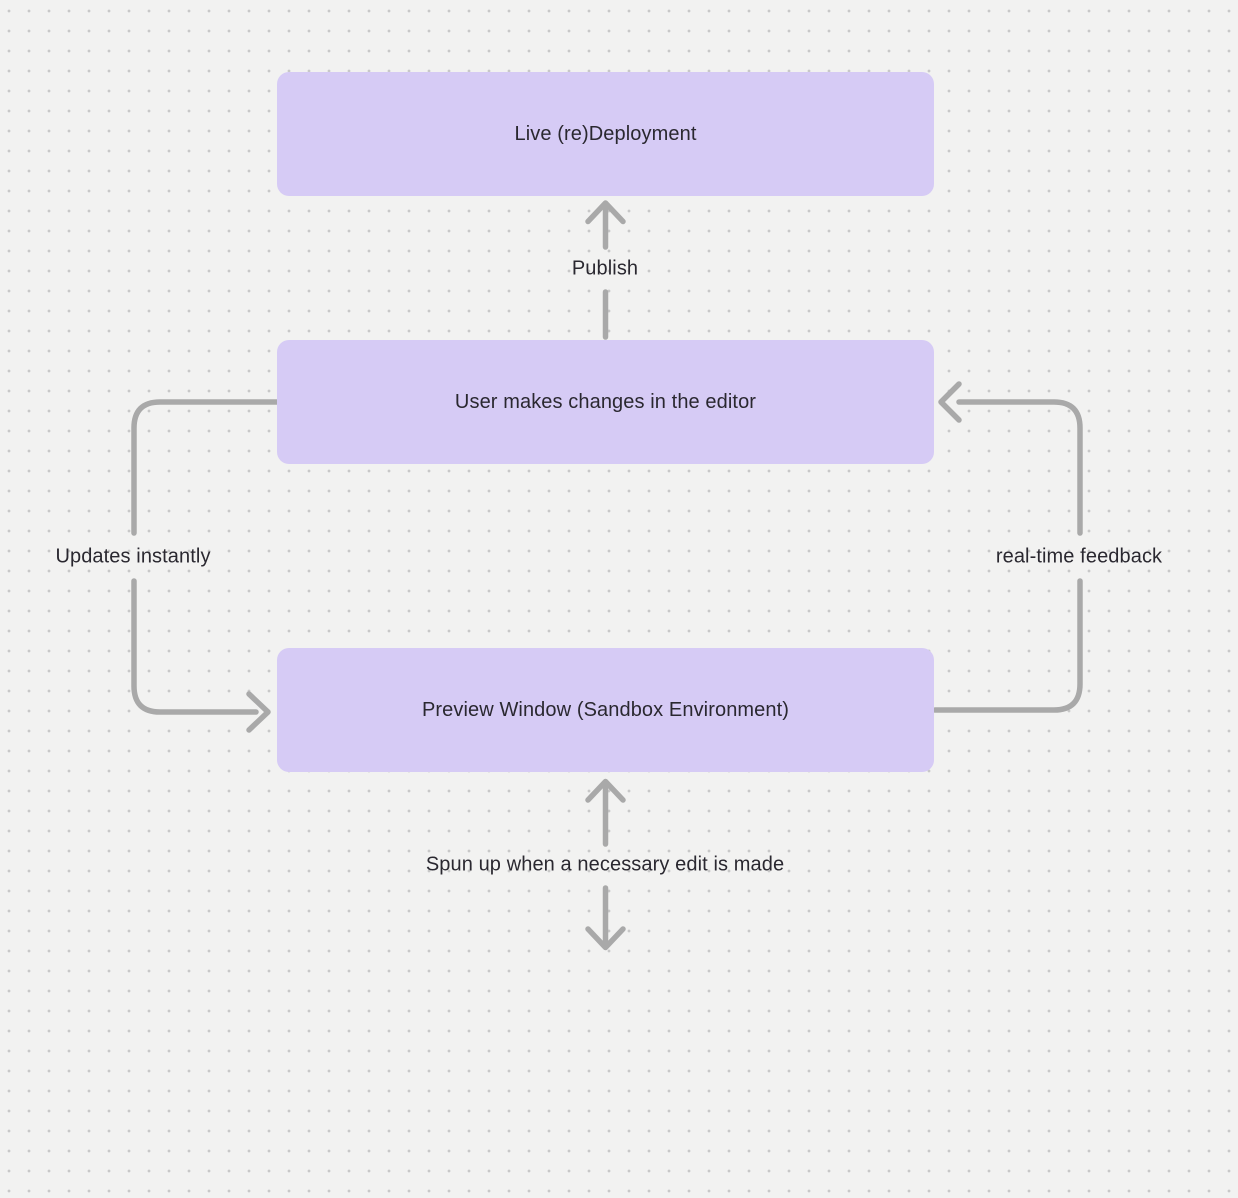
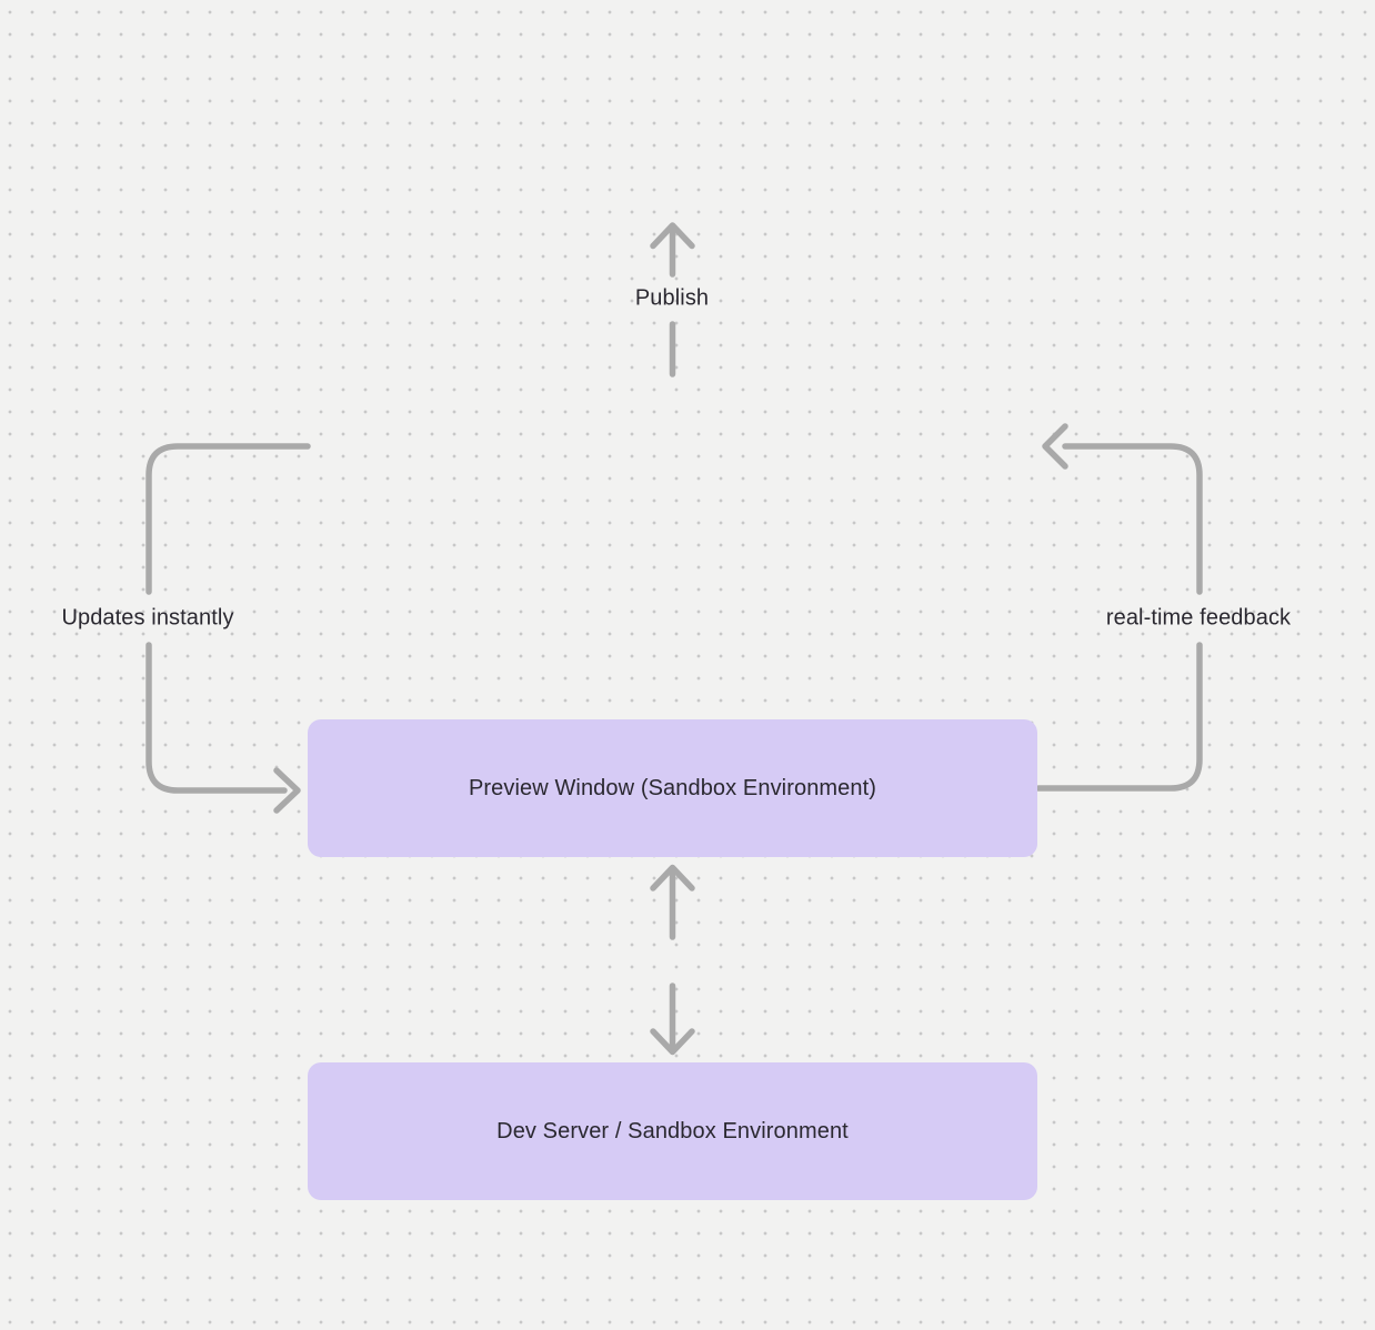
- Live (re)Deployment
- User makes changes in the editor
  Preview Window (Sandbox Environment)
+ Dev Server / Sandbox Environment
  Publish
  Updates instantly
  real-time feedback
- Spun up when a necessary edit is made
